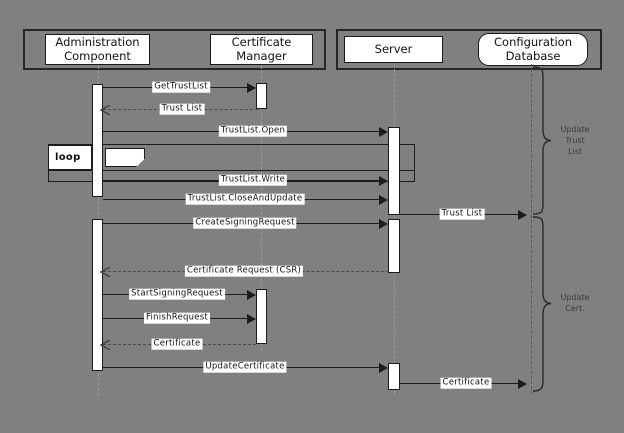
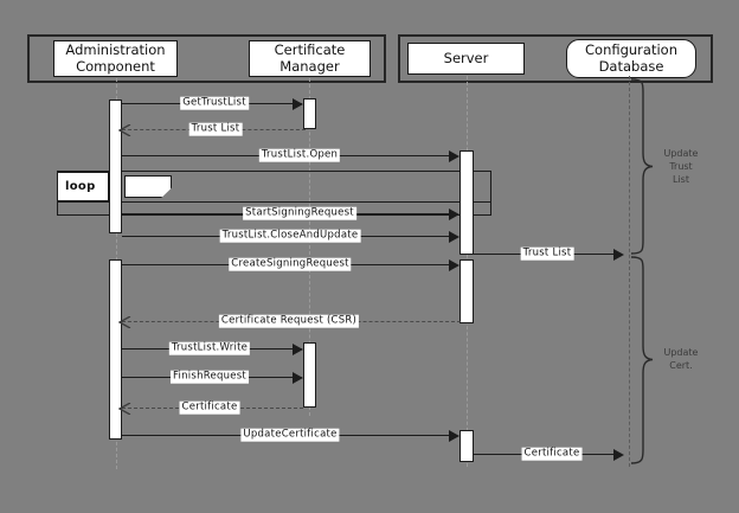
  Administration
  Component
  Certificate
  Manager
  Server
  Configuration
  Database
  loop
  GetTrustList
  Trust List
  TrustList.Open
- TrustList.Write
+ StartSigningRequest
  TrustList.CloseAndUpdate
  Trust List
  CreateSigningRequest
  Certificate Request (CSR)
- StartSigningRequest
+ TrustList.Write
  FinishRequest
  Certificate
  UpdateCertificate
  Certificate
  Update
  Trust
  List
  Update
  Cert.
